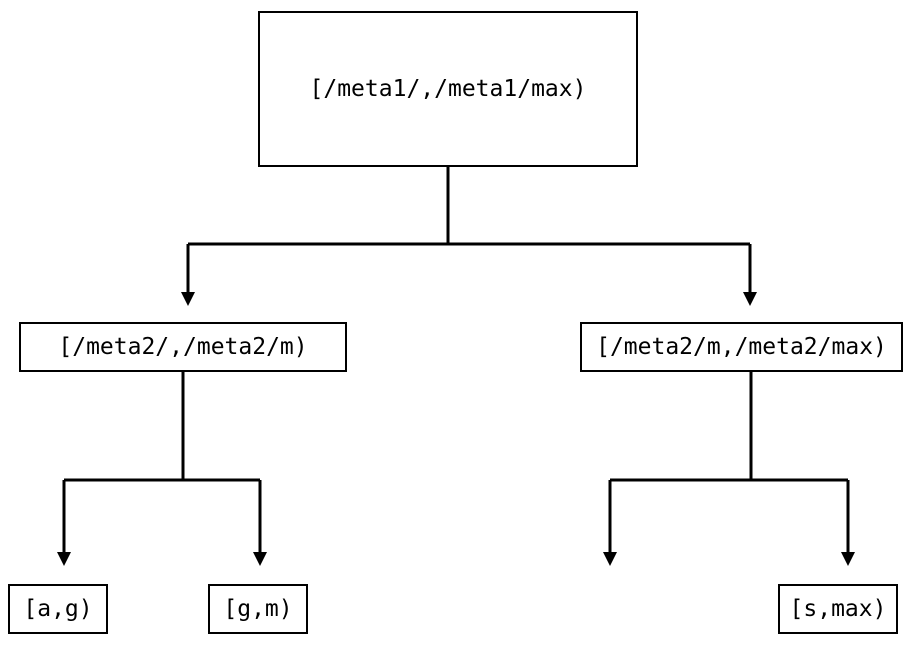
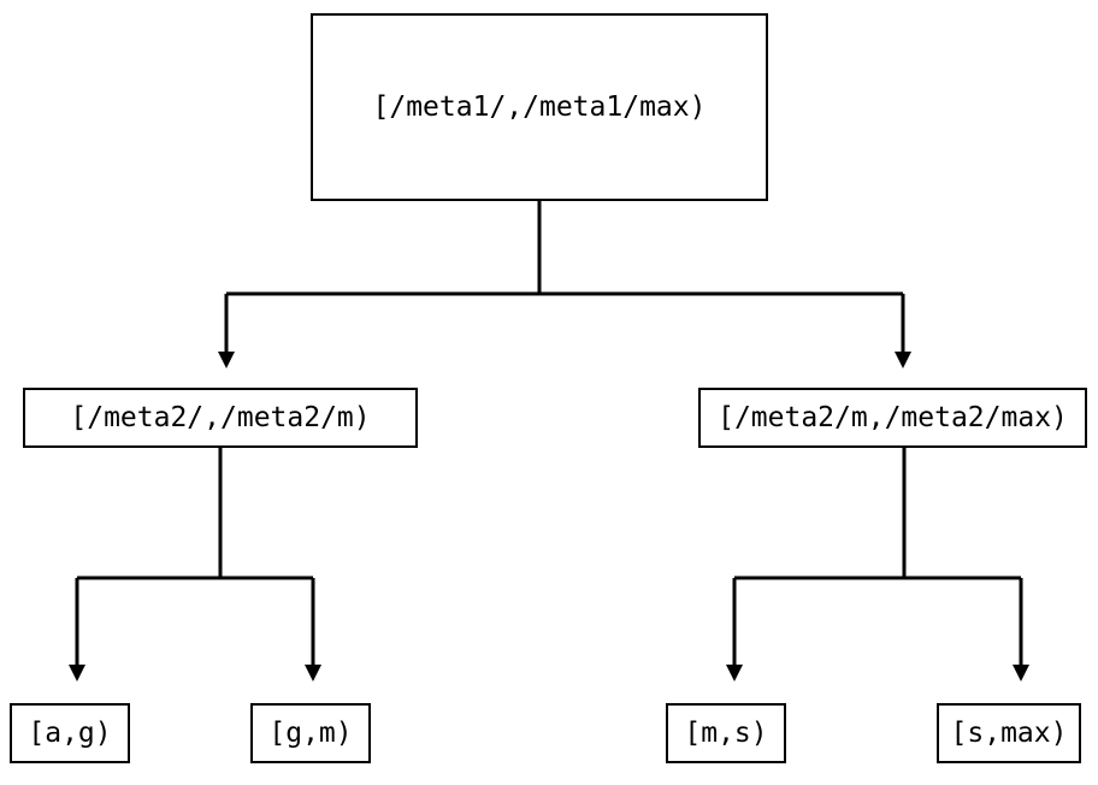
  [/meta1/,/meta1/max)
  [/meta2/,/meta2/m)
  [/meta2/m,/meta2/max)
  [a,g)
  [g,m)
+ [m,s)
  [s,max)
